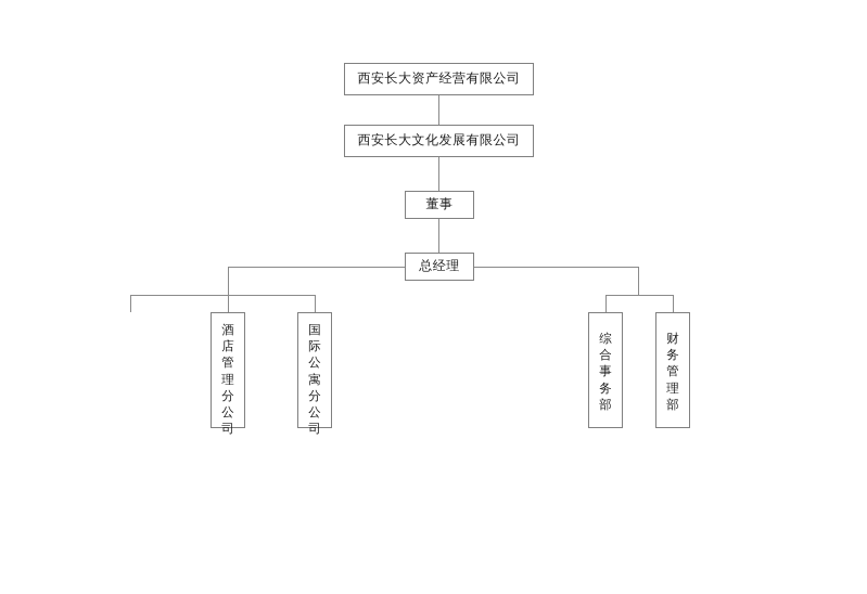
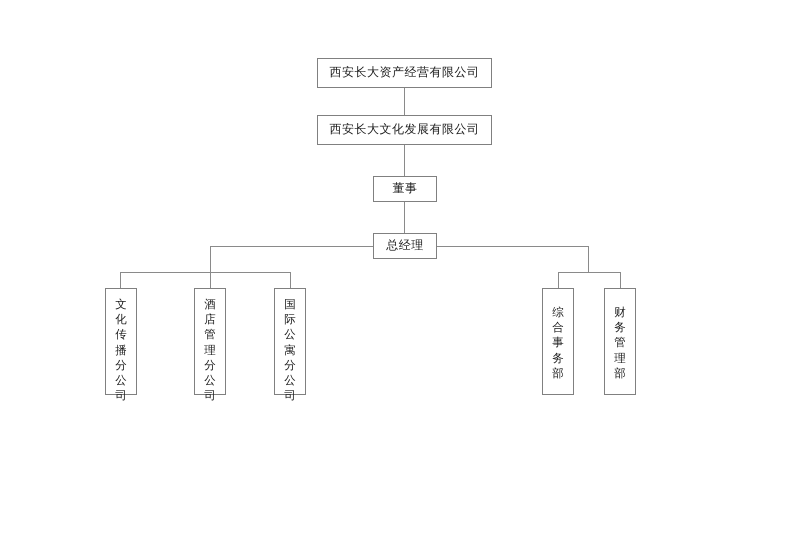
  西安长大资产经营有限公司
  西安长大文化发展有限公司
  董事
  总经理
+ 文化传播分公司
  酒店管理分公司
  国际公寓分公司
  综合事务部
  财务管理部
